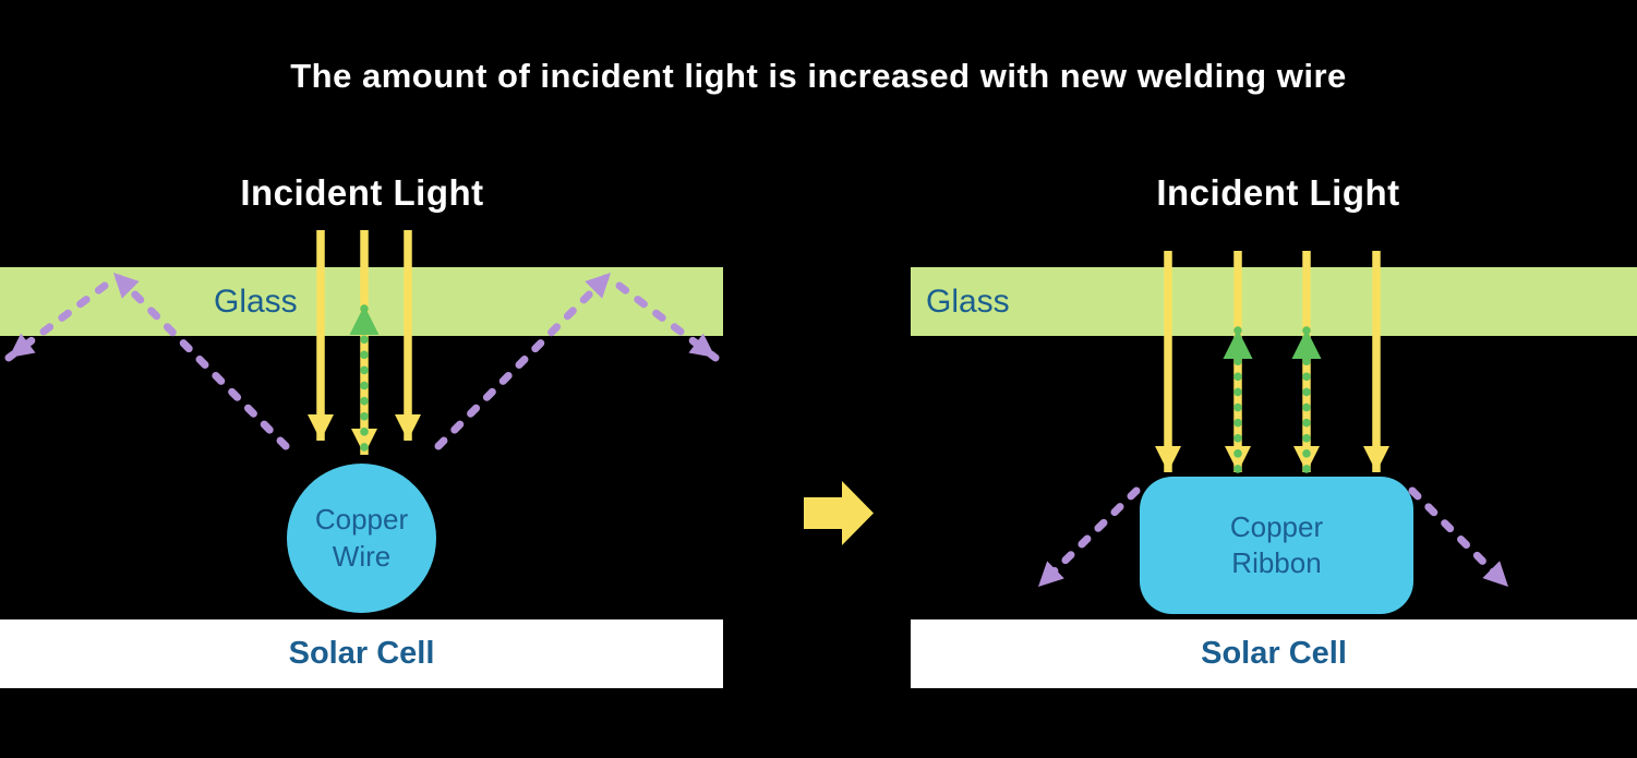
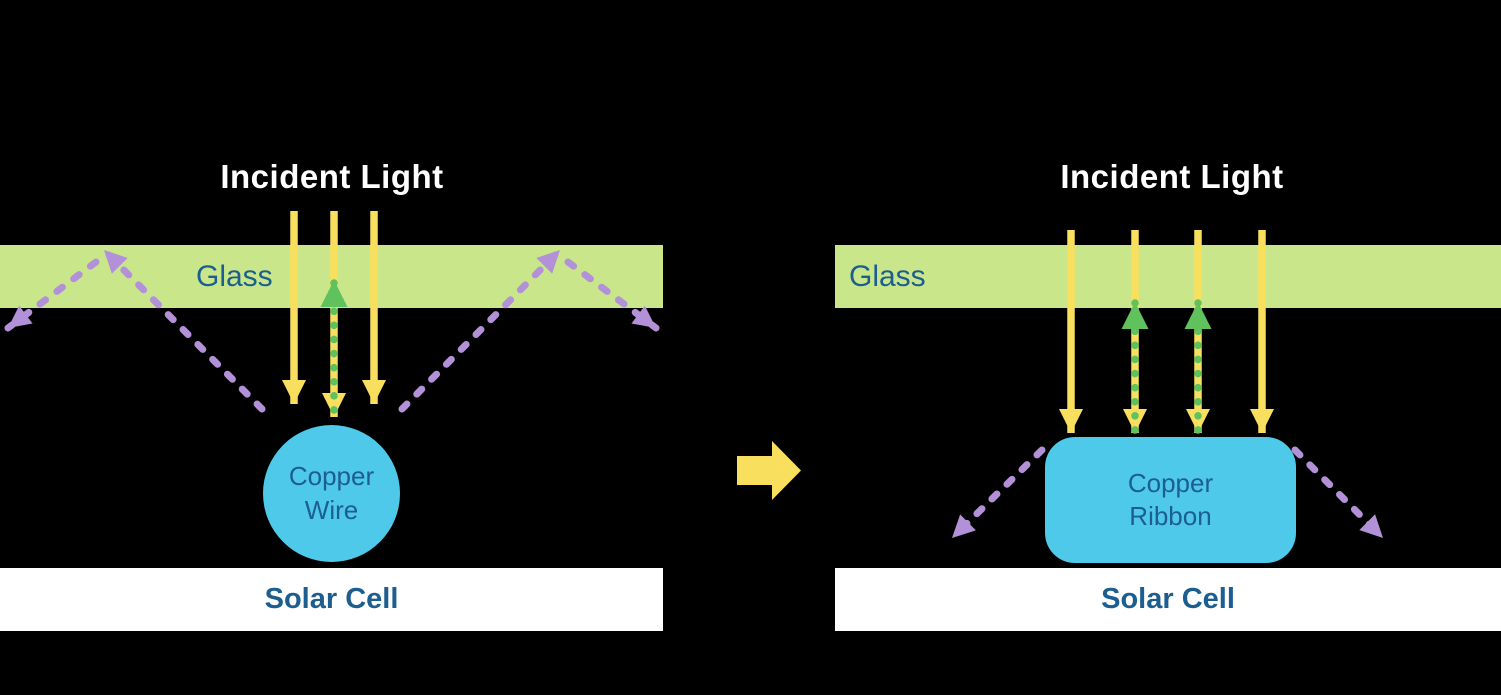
- The amount of incident light is increased with new welding wire
  Incident Light
  Glass
  Copper
  Wire
  Solar Cell
  Incident Light
  Glass
  Copper
  Ribbon
  Solar Cell
